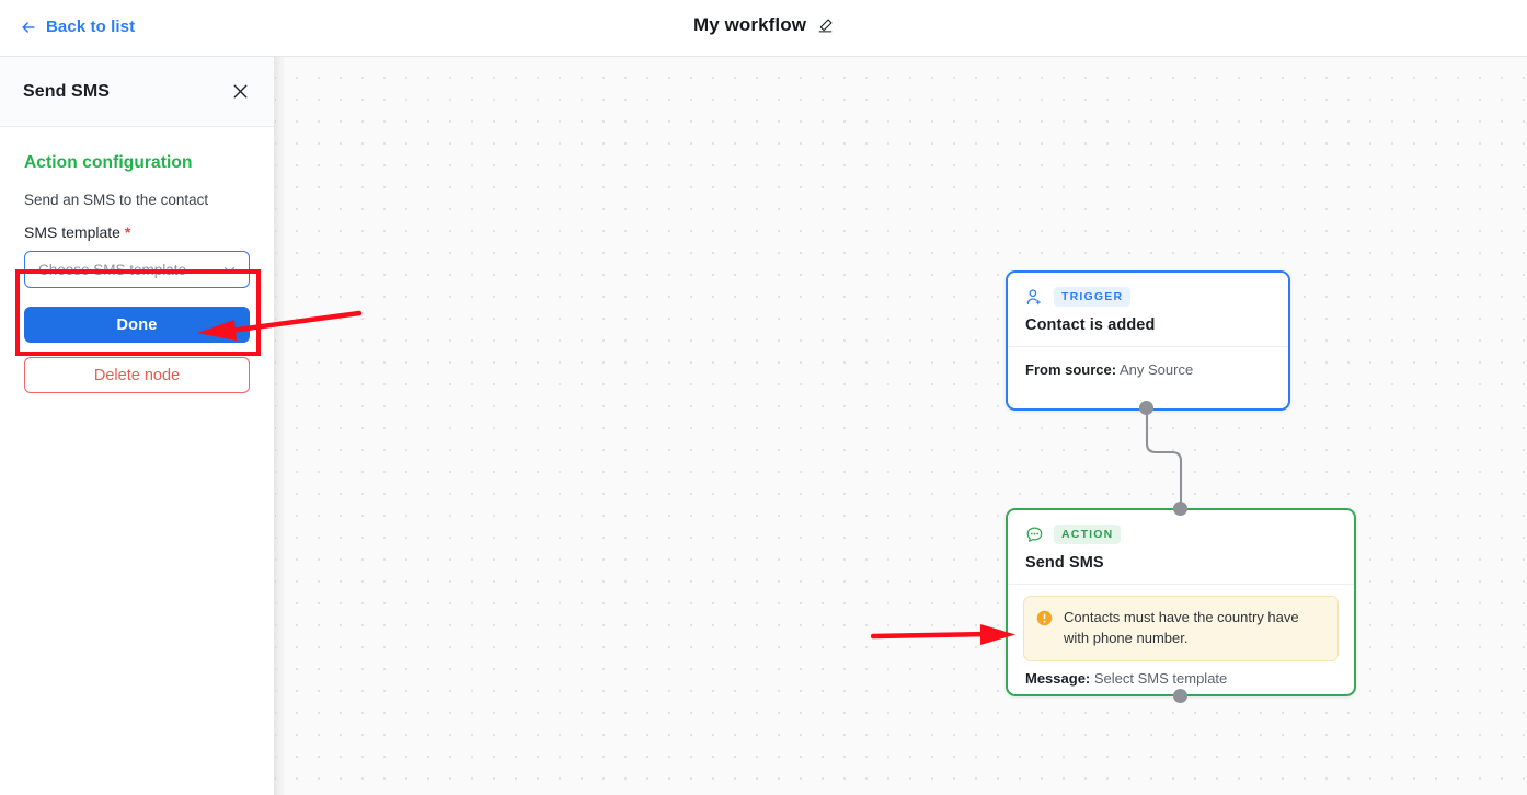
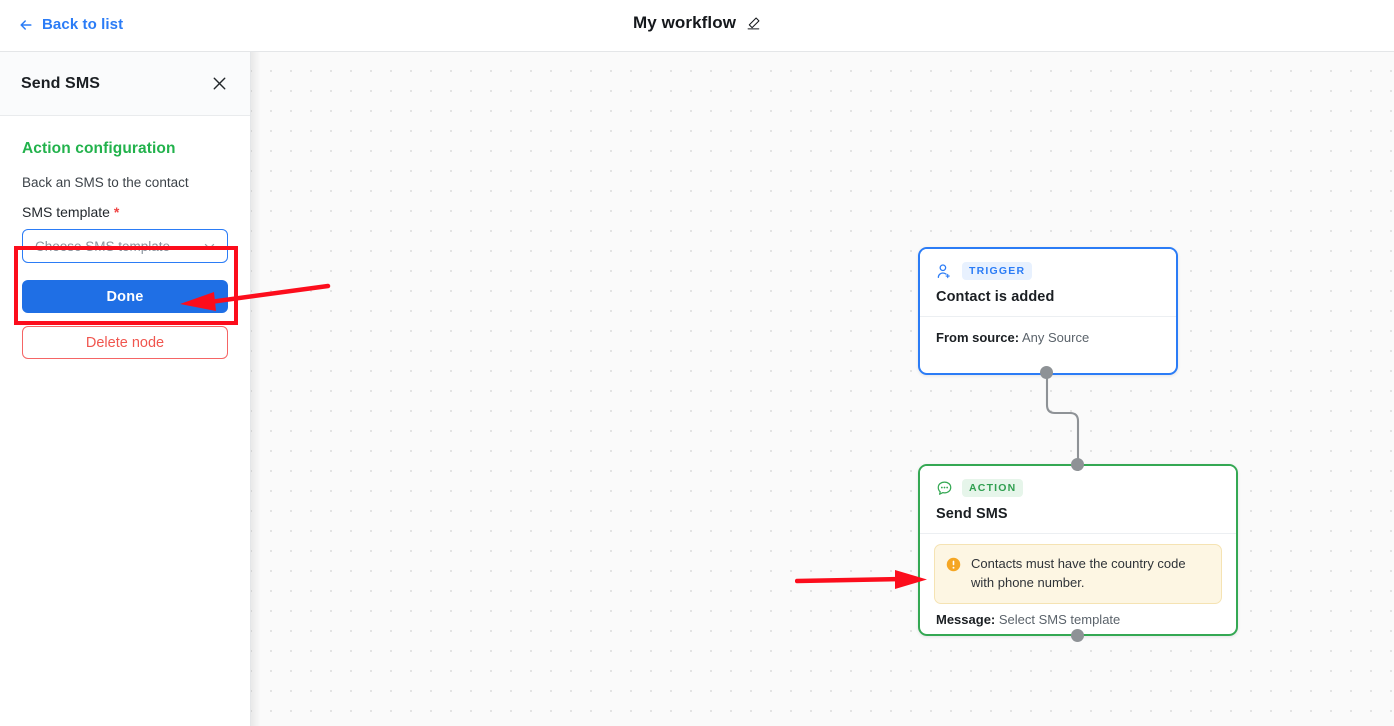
  Back to list
  My workflow
  Send SMS
  Action configuration
- Send an SMS to the contact
+ Back an SMS to the contact
  SMS template *
  Choose SMS template
  Done Delete node
  TRIGGER
  Contact is added
  From source: Any Source
  ACTION
  Send SMS
- Contacts must have the country have with phone number.
+ Contacts must have the country code with phone number.
  Message: Select SMS template
